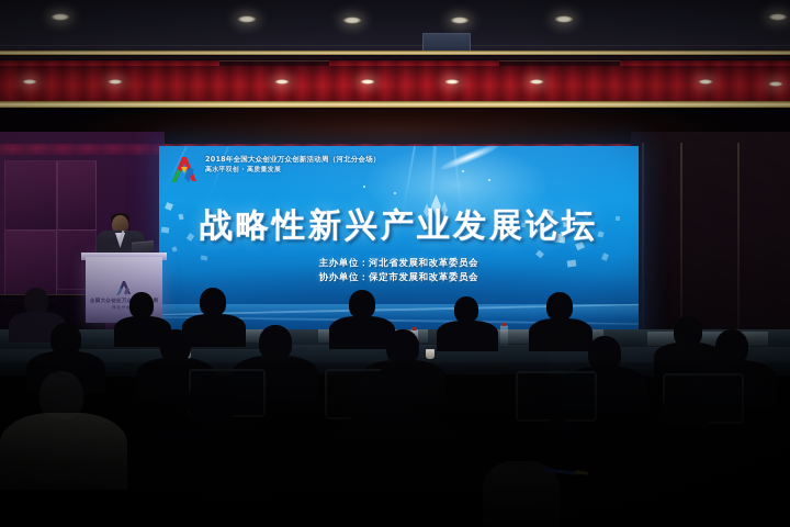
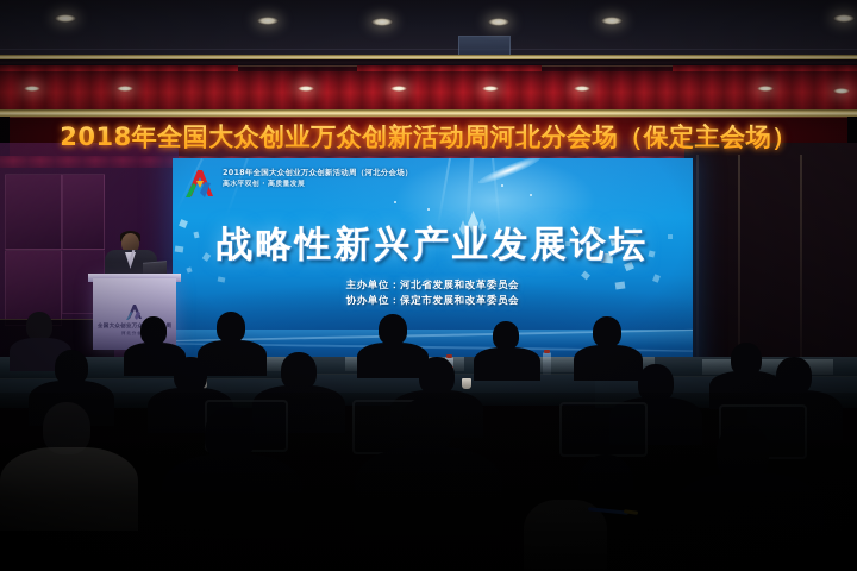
+ 2018年全国大众创业万众创新活动周河北分会场（保定主会场）
